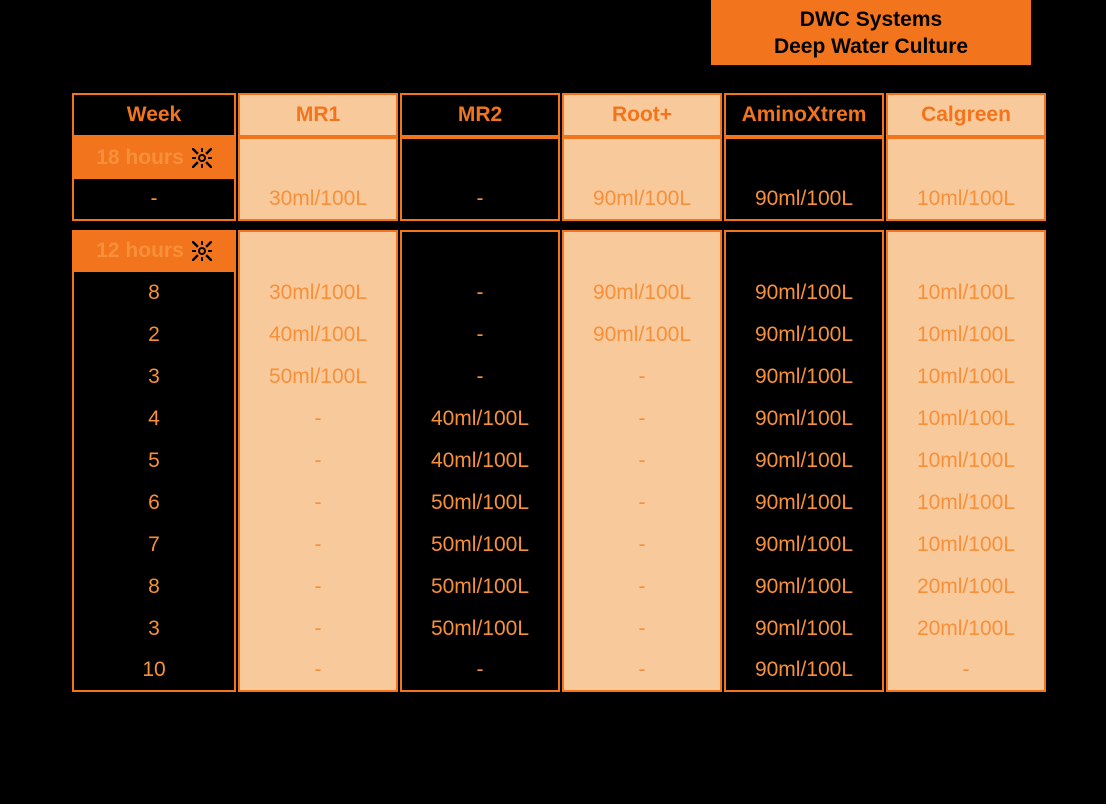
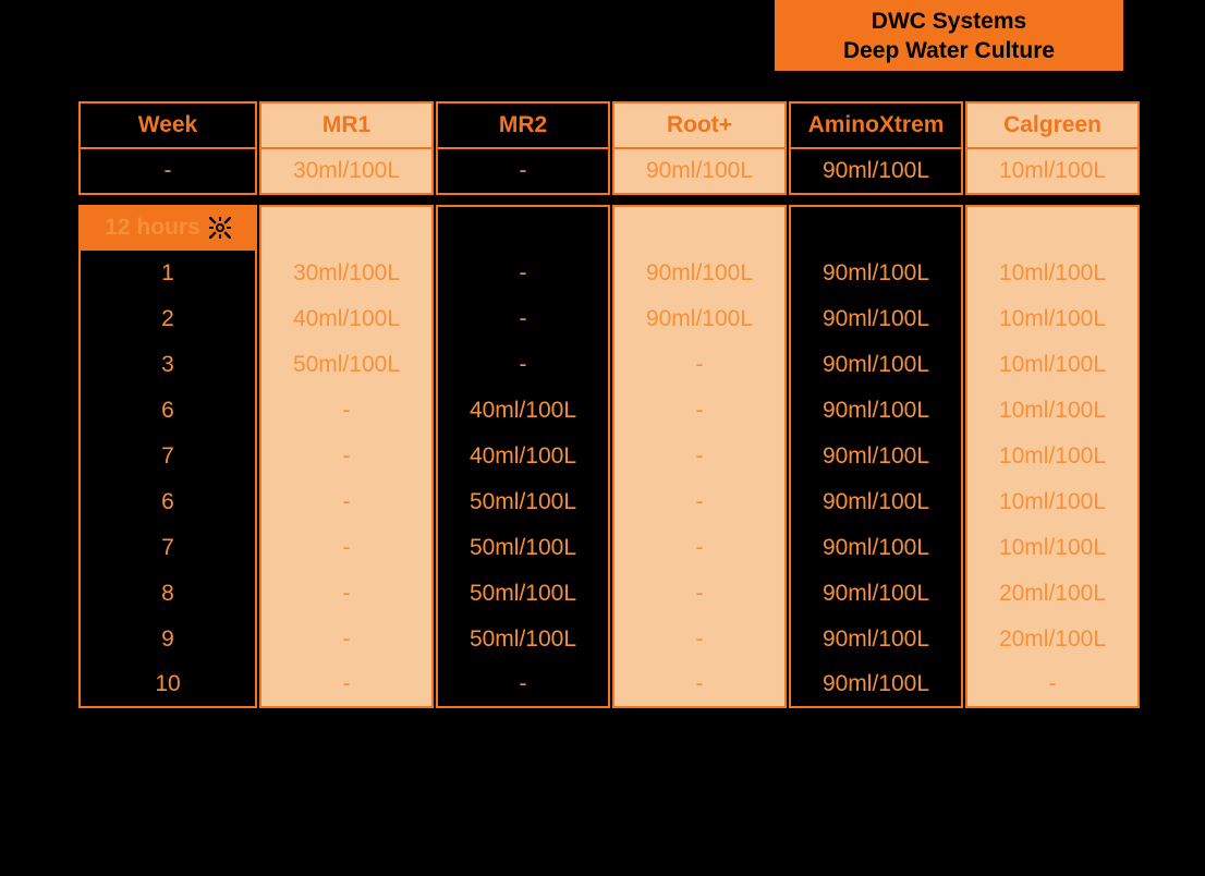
  DWC Systems
  Deep Water Culture
  Week	MR1	MR2	Root+	AminoXtrem	Calgreen
- 18 hours
  -	30ml/100L	-	90ml/100L	90ml/100L	10ml/100L
  12 hours
- 8	30ml/100L	-	90ml/100L	90ml/100L	10ml/100L
+ 1	30ml/100L	-	90ml/100L	90ml/100L	10ml/100L
  2	40ml/100L	-	90ml/100L	90ml/100L	10ml/100L
  3	50ml/100L	-	-	90ml/100L	10ml/100L
- 4	-	40ml/100L	-	90ml/100L	10ml/100L
+ 6	-	40ml/100L	-	90ml/100L	10ml/100L
- 5	-	40ml/100L	-	90ml/100L	10ml/100L
+ 7	-	40ml/100L	-	90ml/100L	10ml/100L
  6	-	50ml/100L	-	90ml/100L	10ml/100L
  7	-	50ml/100L	-	90ml/100L	10ml/100L
  8	-	50ml/100L	-	90ml/100L	20ml/100L
- 3	-	50ml/100L	-	90ml/100L	20ml/100L
+ 9	-	50ml/100L	-	90ml/100L	20ml/100L
  10	-	-	-	90ml/100L	-
